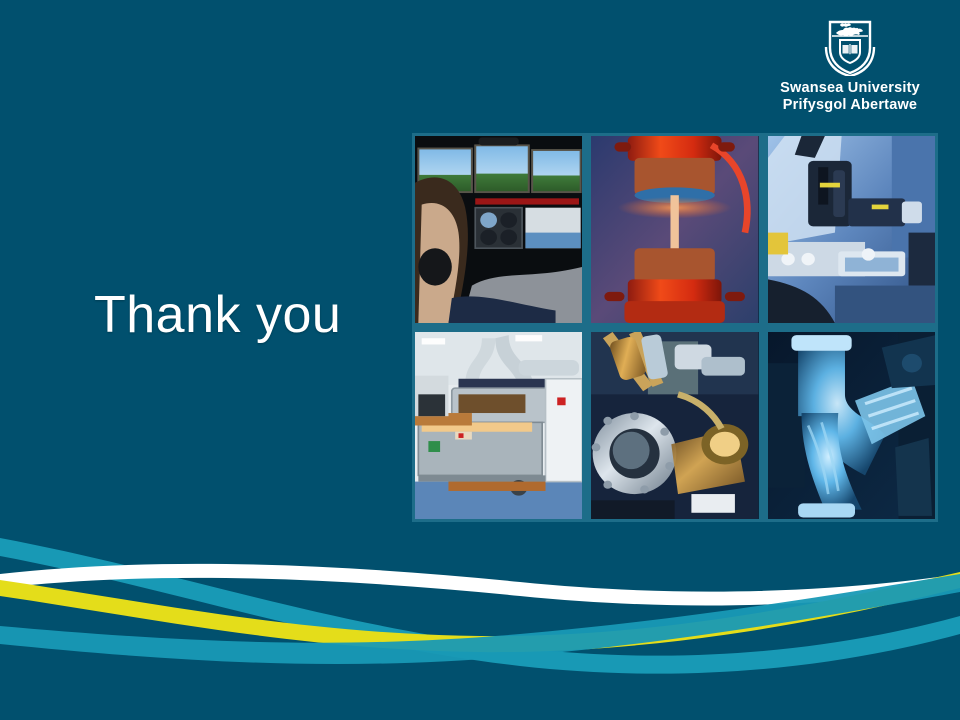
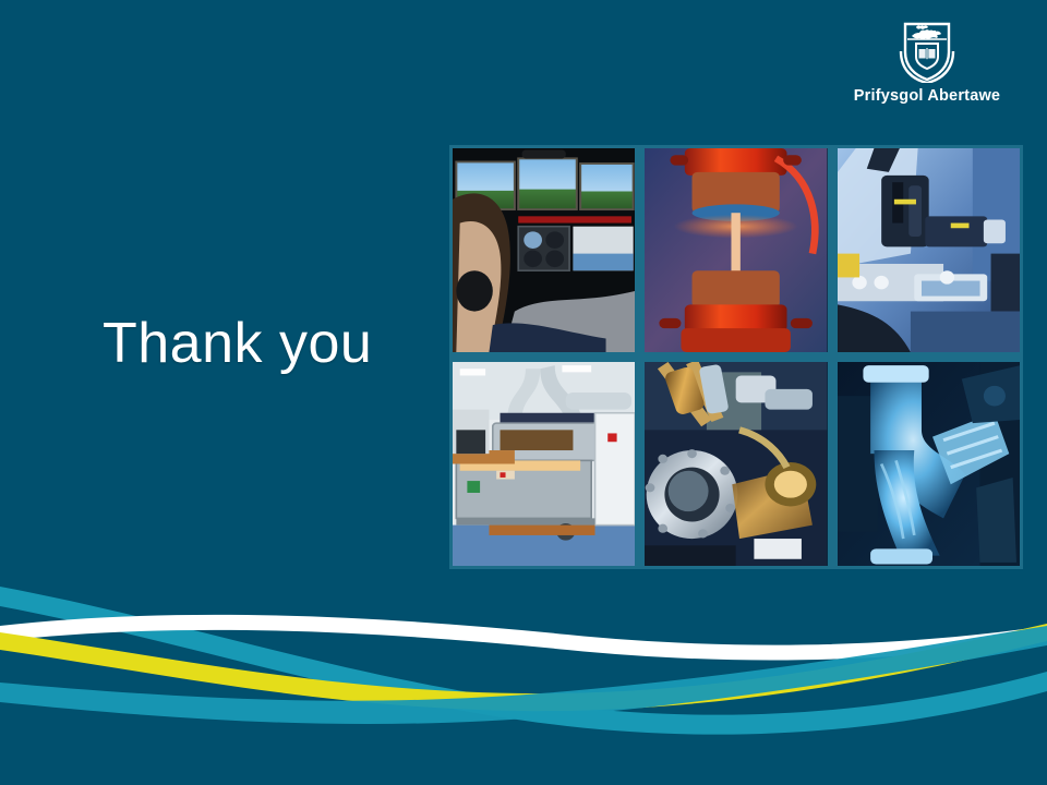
- Swansea University
  Prifysgol Abertawe
  Thank you
